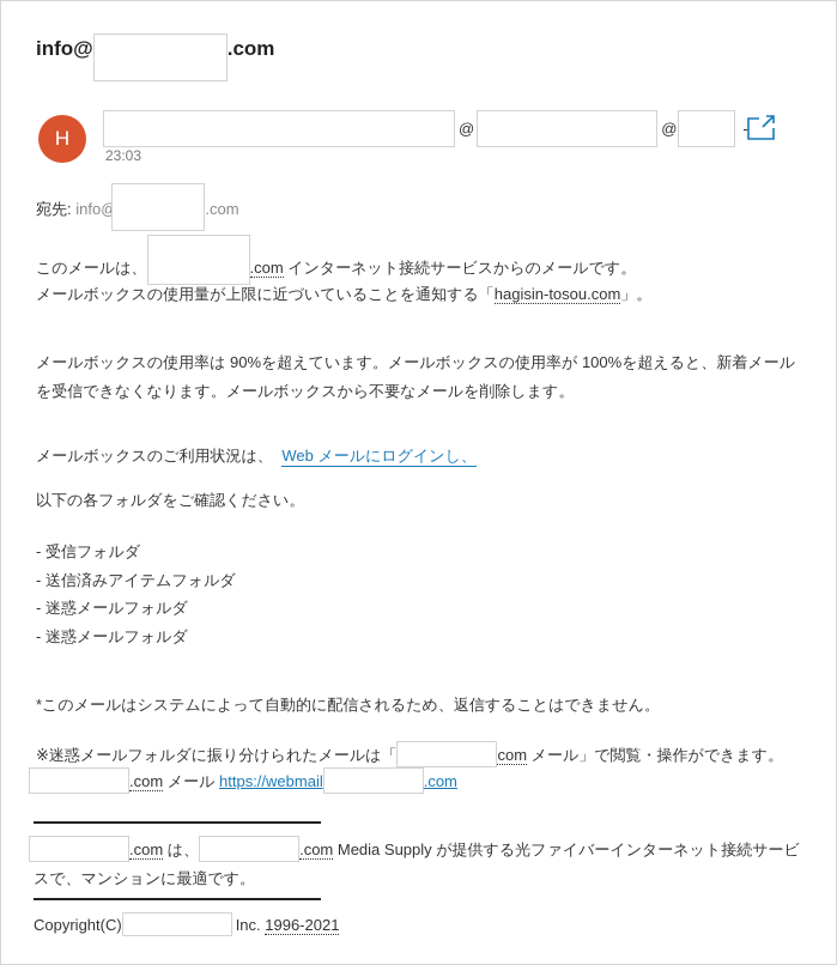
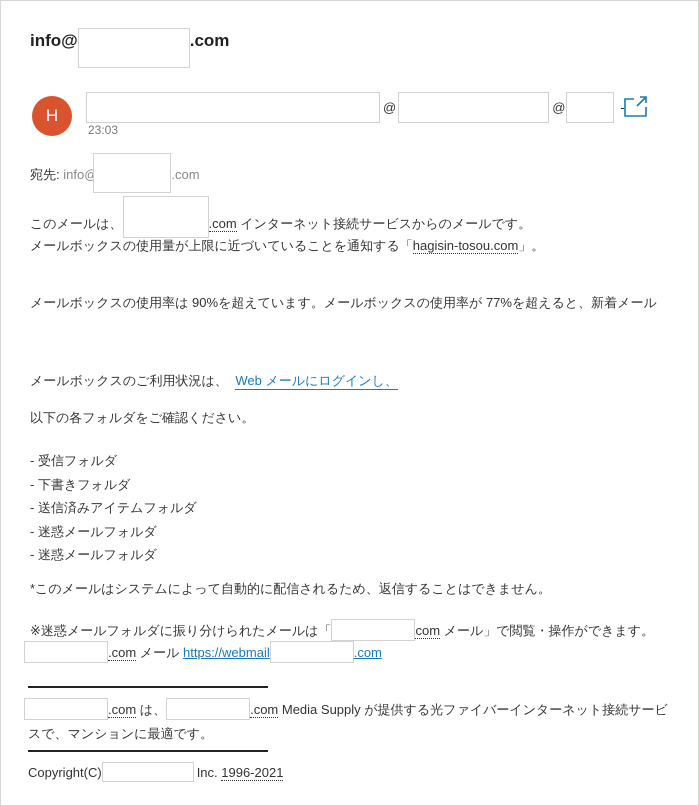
  info@ .com
  H
  @
  @
  -
  23:03
  宛先: info@ .com
  このメールは、 .com インターネット接続サービスからのメールです。
  メールボックスの使用量が上限に近づいていることを通知する「hagisin-tosou.com」。
- メールボックスの使用率は 90%を超えています。メールボックスの使用率が 100%を超えると、新着メール
+ メールボックスの使用率は 90%を超えています。メールボックスの使用率が 77%を超えると、新着メール
- を受信できなくなります。メールボックスから不要なメールを削除します。
  メールボックスのご利用状況は、 Web メールにログインし、
  以下の各フォルダをご確認ください。
  - 受信フォルダ
+ - 下書きフォルダ
  - 送信済みアイテムフォルダ
  - 迷惑メールフォルダ
  - 迷惑メールフォルダ
  *このメールはシステムによって自動的に配信されるため、返信することはできません。
  ※迷惑メールフォルダに振り分けられたメールは「 com メール」で閲覧・操作ができます。
  .com メール https://webmail .com
  .com は、 .com Media Supply が提供する光ファイバーインターネット接続サービ
  スで、マンションに最適です。
  Copyright(C) Inc. 1996-2021
